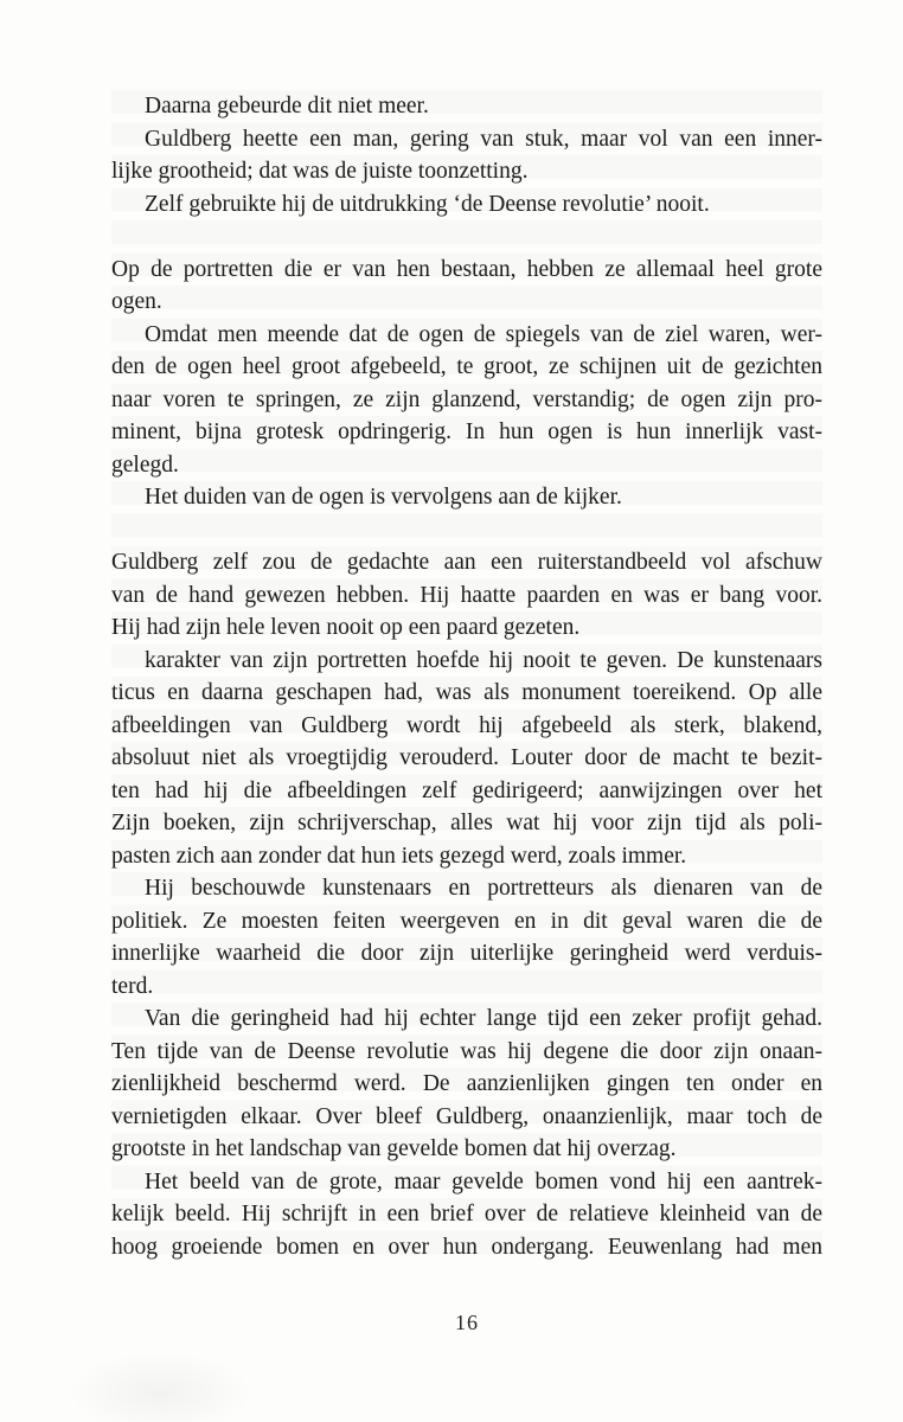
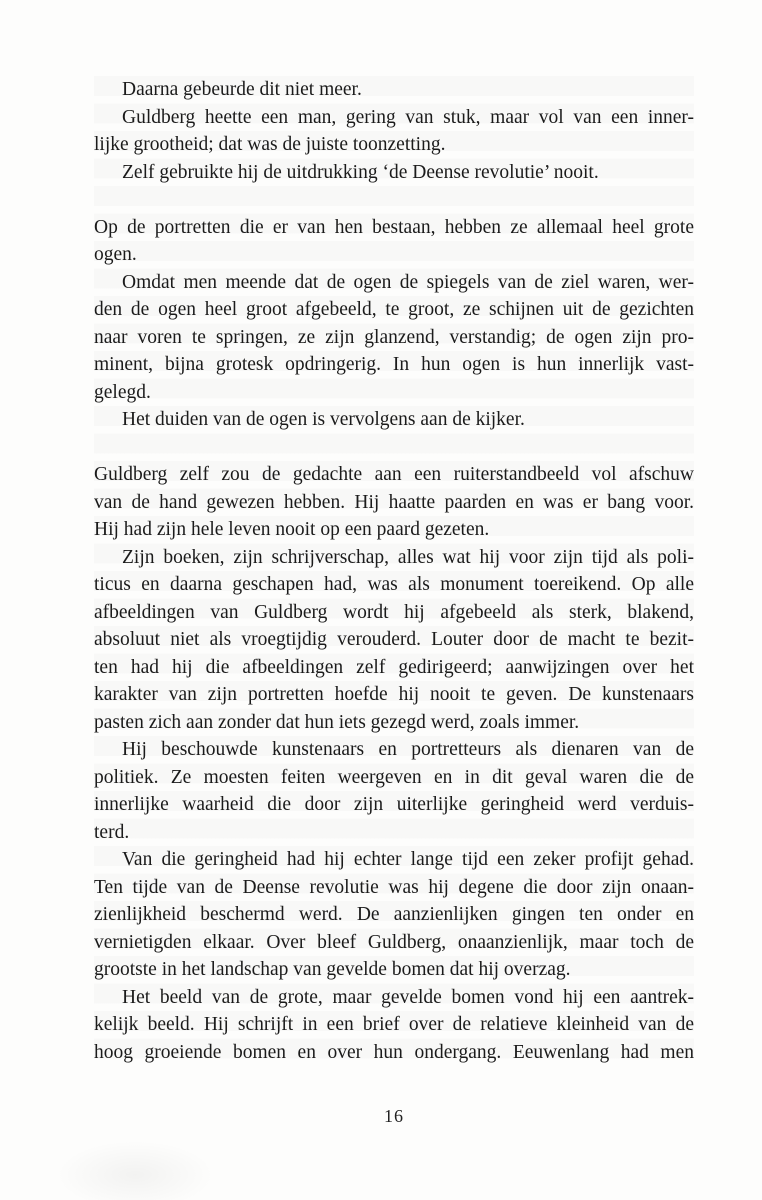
  Daarna gebeurde dit niet meer.
  Guldberg heette een man, gering van stuk, maar vol van een inner-
  lijke grootheid; dat was de juiste toonzetting.
  Zelf gebruikte hij de uitdrukking ‘de Deense revolutie’ nooit.
  Op de portretten die er van hen bestaan, hebben ze allemaal heel grote
  ogen.
  Omdat men meende dat de ogen de spiegels van de ziel waren, wer-
  den de ogen heel groot afgebeeld, te groot, ze schijnen uit de gezichten
  naar voren te springen, ze zijn glanzend, verstandig; de ogen zijn pro-
  minent, bijna grotesk opdringerig. In hun ogen is hun innerlijk vast-
  gelegd.
  Het duiden van de ogen is vervolgens aan de kijker.
  Guldberg zelf zou de gedachte aan een ruiterstandbeeld vol afschuw
  van de hand gewezen hebben. Hij haatte paarden en was er bang voor.
  Hij had zijn hele leven nooit op een paard gezeten.
- karakter van zijn portretten hoefde hij nooit te geven. De kunstenaars
+ Zijn boeken, zijn schrijverschap, alles wat hij voor zijn tijd als poli-
  ticus en daarna geschapen had, was als monument toereikend. Op alle
  afbeeldingen van Guldberg wordt hij afgebeeld als sterk, blakend,
  absoluut niet als vroegtijdig verouderd. Louter door de macht te bezit-
  ten had hij die afbeeldingen zelf gedirigeerd; aanwijzingen over het
- Zijn boeken, zijn schrijverschap, alles wat hij voor zijn tijd als poli-
+ karakter van zijn portretten hoefde hij nooit te geven. De kunstenaars
  pasten zich aan zonder dat hun iets gezegd werd, zoals immer.
  Hij beschouwde kunstenaars en portretteurs als dienaren van de
  politiek. Ze moesten feiten weergeven en in dit geval waren die de
  innerlijke waarheid die door zijn uiterlijke geringheid werd verduis-
  terd.
  Van die geringheid had hij echter lange tijd een zeker profijt gehad.
  Ten tijde van de Deense revolutie was hij degene die door zijn onaan-
  zienlijkheid beschermd werd. De aanzienlijken gingen ten onder en
  vernietigden elkaar. Over bleef Guldberg, onaanzienlijk, maar toch de
  grootste in het landschap van gevelde bomen dat hij overzag.
  Het beeld van de grote, maar gevelde bomen vond hij een aantrek-
  kelijk beeld. Hij schrijft in een brief over de relatieve kleinheid van de
  hoog groeiende bomen en over hun ondergang. Eeuwenlang had men
  16
